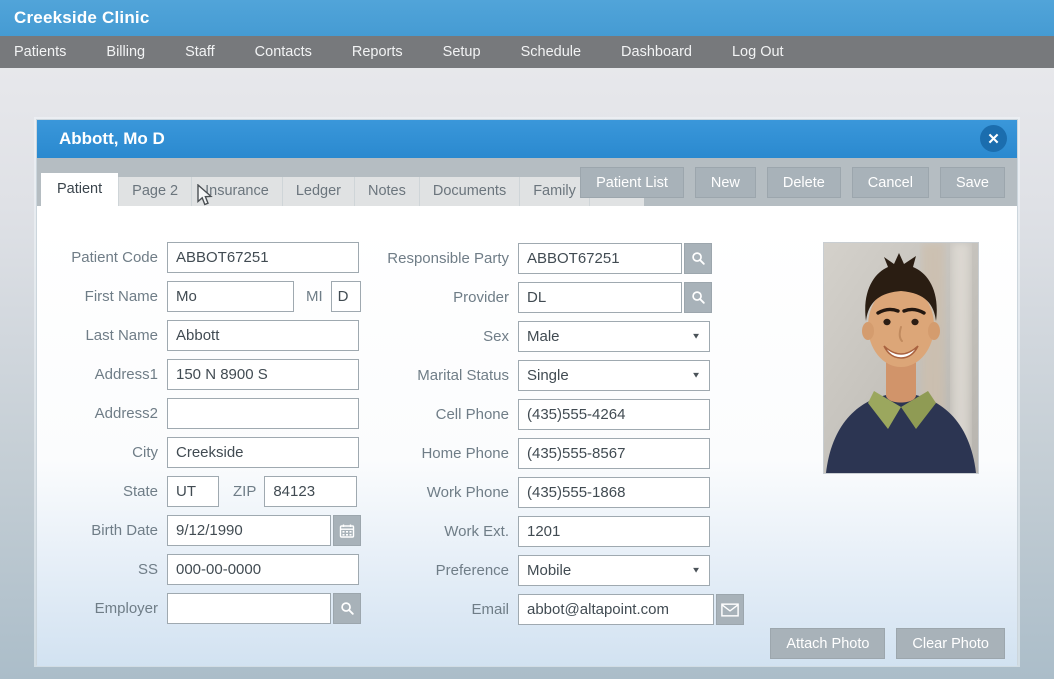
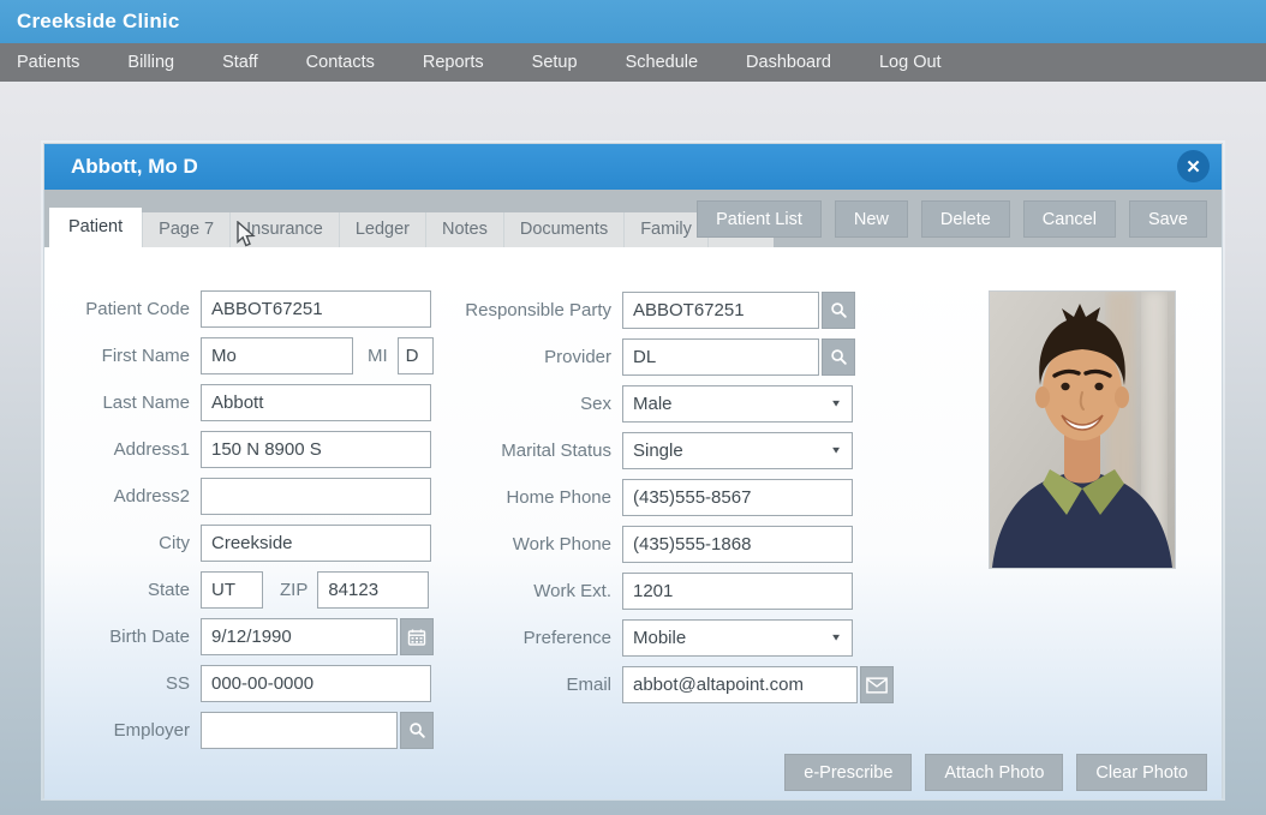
  Creekside Clinic
  Patients
  Billing
  Staff
  Contacts
  Reports
  Setup
  Schedule
  Dashboard
  Log Out
  Abbott, Mo D
  ✕
  Patient
- Page 2
+ Page 7
  Insurance
  Ledger
  Notes
  Documents
  Family
  Patient List
  New
  Delete
  Cancel
  Save
  Patient Code
  ABBOT67251
  First Name
  Mo
  MI
  D
  Last Name
  Abbott
  Address1
  150 N 8900 S
  Address2
  City
  Creekside
  State
  UT
  ZIP
  84123
  Birth Date
  9/12/1990
  SS
  000-00-0000
  Employer
  Responsible Party
  ABBOT67251
  Provider
  DL
  Sex
  Male
  ▼
  Marital Status
  Single
  ▼
- Cell Phone
- (435)555-4264
  Home Phone
  (435)555-8567
  Work Phone
  (435)555-1868
  Work Ext.
  1201
  Preference
  Mobile
  ▼
  Email
  abbot@altapoint.com
+ e-Prescribe
  Attach Photo
  Clear Photo
